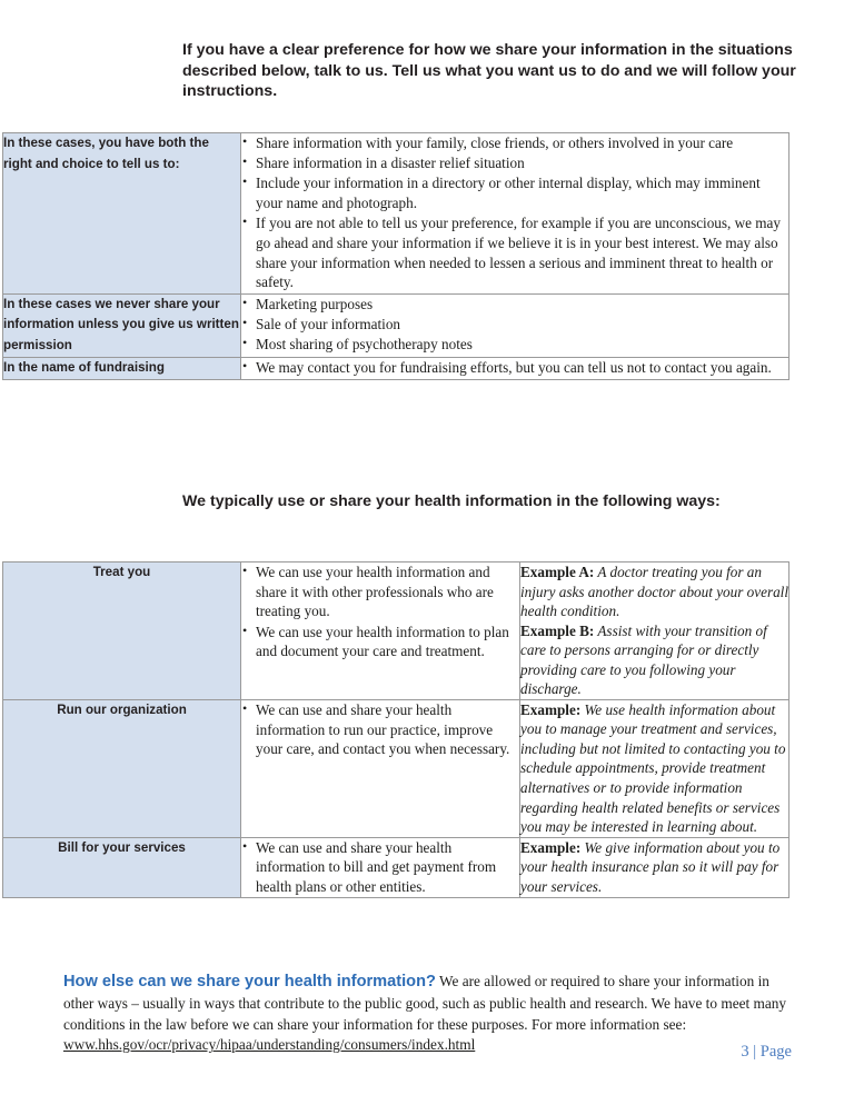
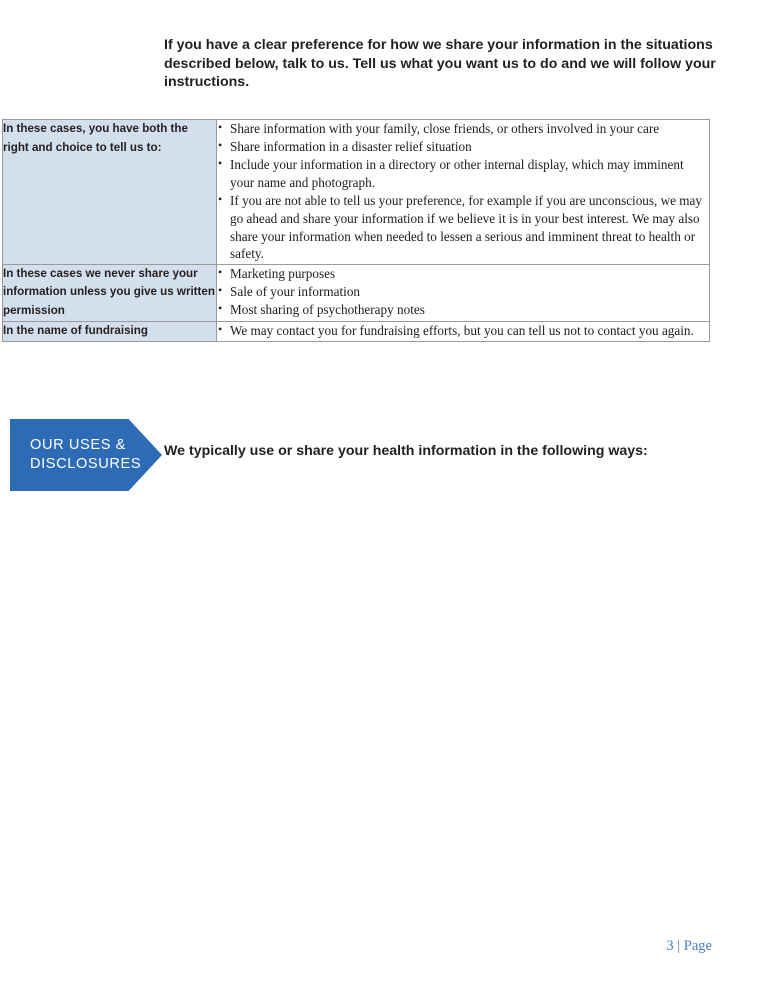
  If you have a clear preference for how we share your information in the situations described below, talk to us. Tell us what you want us to do and we will follow your instructions.
  In these cases, you have both the right and choice to tell us to:	Share information with your family, close friends, or others involved in your care Share information in a disaster relief situation Include your information in a directory or other internal display, which may imminent your name and photograph. If you are not able to tell us your preference, for example if you are unconscious, we may go ahead and share your information if we believe it is in your best interest. We may also share your information when needed to lessen a serious and imminent threat to health or safety.
  In these cases we never share your information unless you give us written permission	Marketing purposes Sale of your information Most sharing of psychotherapy notes
  In the name of fundraising	We may contact you for fundraising efforts, but you can tell us not to contact you again.
+ OUR USES &
+ DISCLOSURES
  We typically use or share your health information in the following ways:
- Treat you	We can use your health information and share it with other professionals who are treating you. We can use your health information to plan and document your care and treatment.	Example A: A doctor treating you for an injury asks another doctor about your overall health condition. Example B: Assist with your transition of care to persons arranging for or directly providing care to you following your discharge.
- Run our organization	We can use and share your health information to run our practice, improve your care, and contact you when necessary.	Example: We use health information about you to manage your treatment and services, including but not limited to contacting you to schedule appointments, provide treatment alternatives or to provide information regarding health related benefits or services you may be interested in learning about.
- Bill for your services	We can use and share your health information to bill and get payment from health plans or other entities.	Example: We give information about you to your health insurance plan so it will pay for your services.
- How else can we share your health information? We are allowed or required to share your information in other ways – usually in ways that contribute to the public good, such as public health and research. We have to meet many conditions in the law before we can share your information for these purposes. For more information see: www.hhs.gov/ocr/privacy/hipaa/understanding/consumers/index.html
  3 | Page
